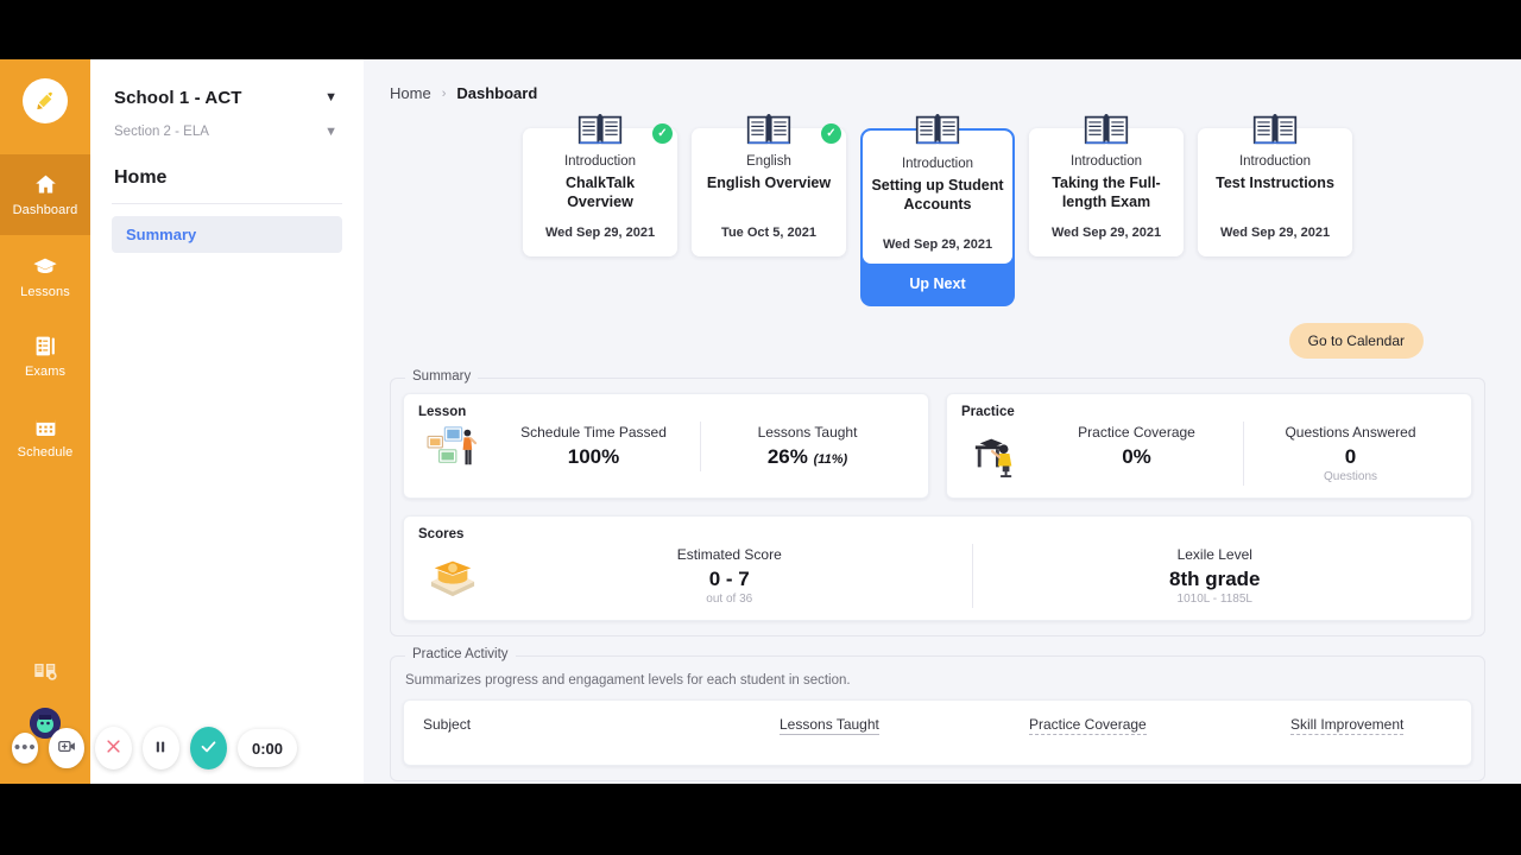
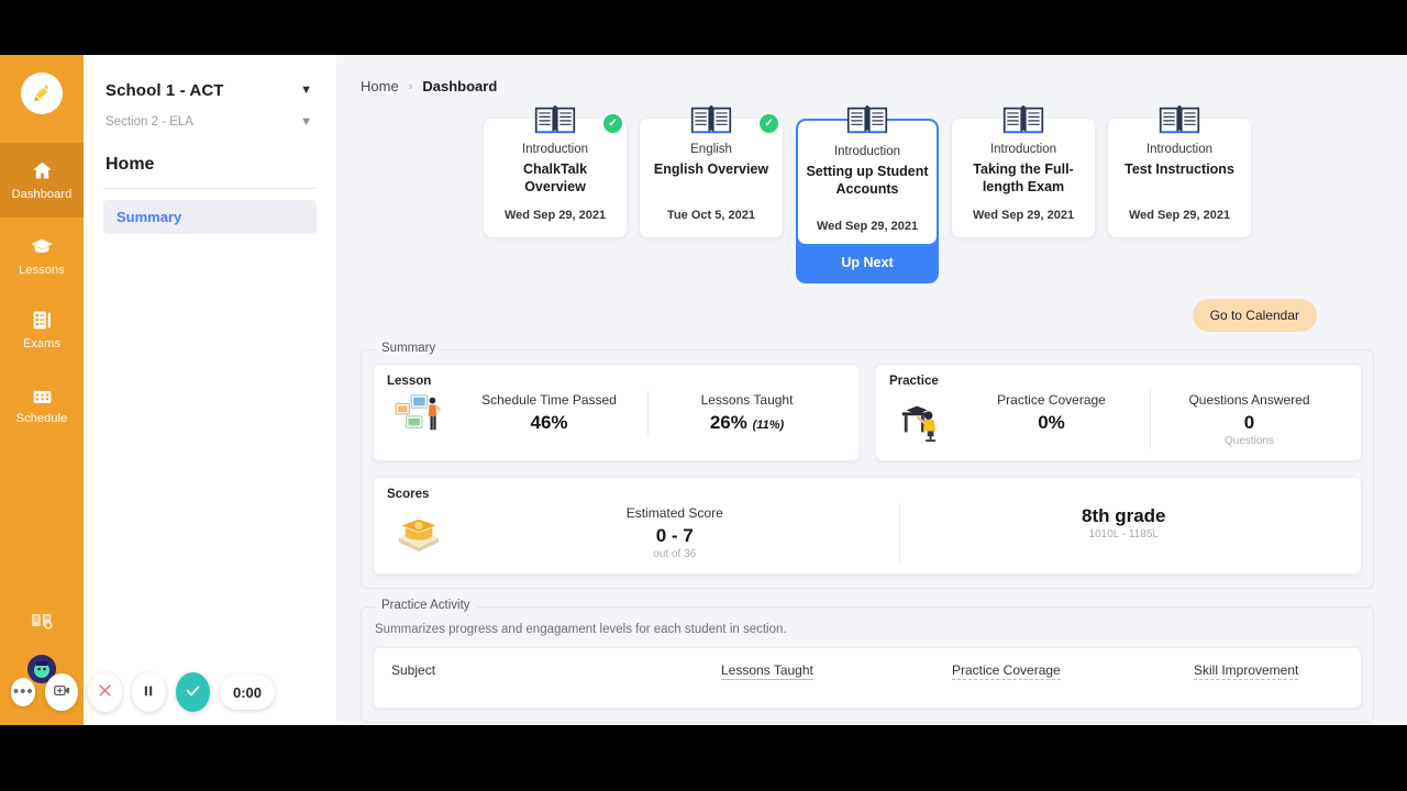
  Dashboard
  Lessons
  Exams
  Schedule
  School 1 - ACT
  ▼
  Section 2 - ELA
  ▼
  Home
  Summary
  Home
  ›
  Dashboard
  ✓
  Introduction
  ChalkTalk Overview
  Wed Sep 29, 2021
  ✓
  English
  English Overview
  Tue Oct 5, 2021
  Introduction
  Setting up Student Accounts
  Wed Sep 29, 2021
  Up Next
  Introduction
  Taking the Full-length Exam
  Wed Sep 29, 2021
  Introduction
  Test Instructions
  Wed Sep 29, 2021
  Go to Calendar
  Summary
  Lesson
  Schedule Time Passed
- 100%
+ 46%
  Lessons Taught
  26% (11%)
  Practice
  Practice Coverage
  0%
  Questions Answered
  0
  Questions
  Scores
  Estimated Score
  0 - 7
  out of 36
- Lexile Level
  8th grade
  1010L - 1185L
  Practice Activity
  Summarizes progress and engagament levels for each student in section.
  Subject
  Lessons Taught
  Practice Coverage
  Skill Improvement
  •••
  0:00
